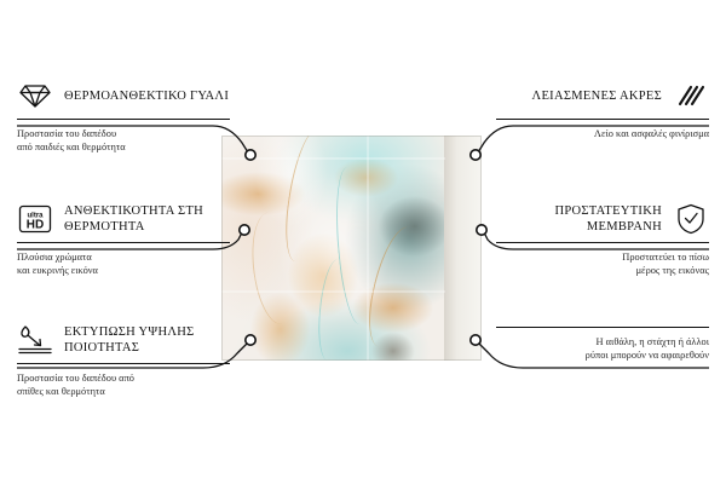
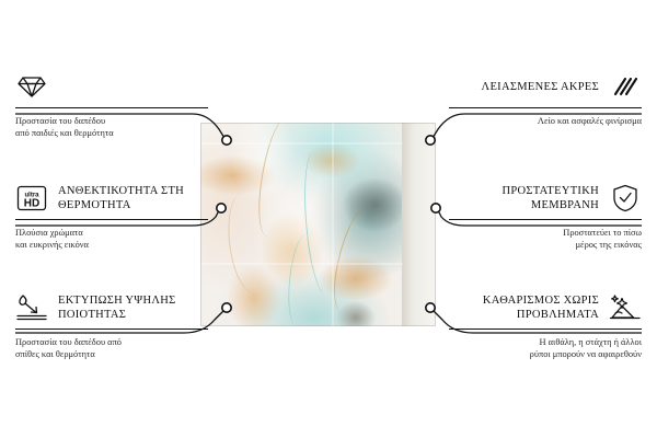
- ΘΕΡΜΟΑΝΘΕΚΤΙΚΟ ΓΥΑΛΙ
  Προστασία του δαπέδου
  από παιδιές και θερμότητα
  HD
  ΑΝΘΕΚΤΙΚΟΤΗΤΑ ΣΤΗ ΘΕΡΜΟΤΗΤΑ
  Πλούσια χρώματα
  και ευκρινής εικόνα
  ΕΚΤΥΠΩΣΗ ΥΨΗΛΗΣ ΠΟΙΟΤΗΤΑΣ
  Προστασία του δαπέδου από
  σπίθες και θερμότητα
  ΛΕΙΑΣΜΕΝΕΣ ΑΚΡΕΣ
  Λείο και ασφαλές φινίρισμα
  ΠΡΟΣΤΑΤΕΥΤΙΚΗ ΜΕΜΒΡΑΝΗ
  Προστατεύει το πίσω
  μέρος της εικόνας
+ ΚΑΘΑΡΙΣΜΟΣ ΧΩΡΙΣ ΠΡΟΒΛΗΜΑΤΑ
  Η αιθάλη, η στάχτη ή άλλοι
  ρύποι μπορούν να αφαιρεθούν
